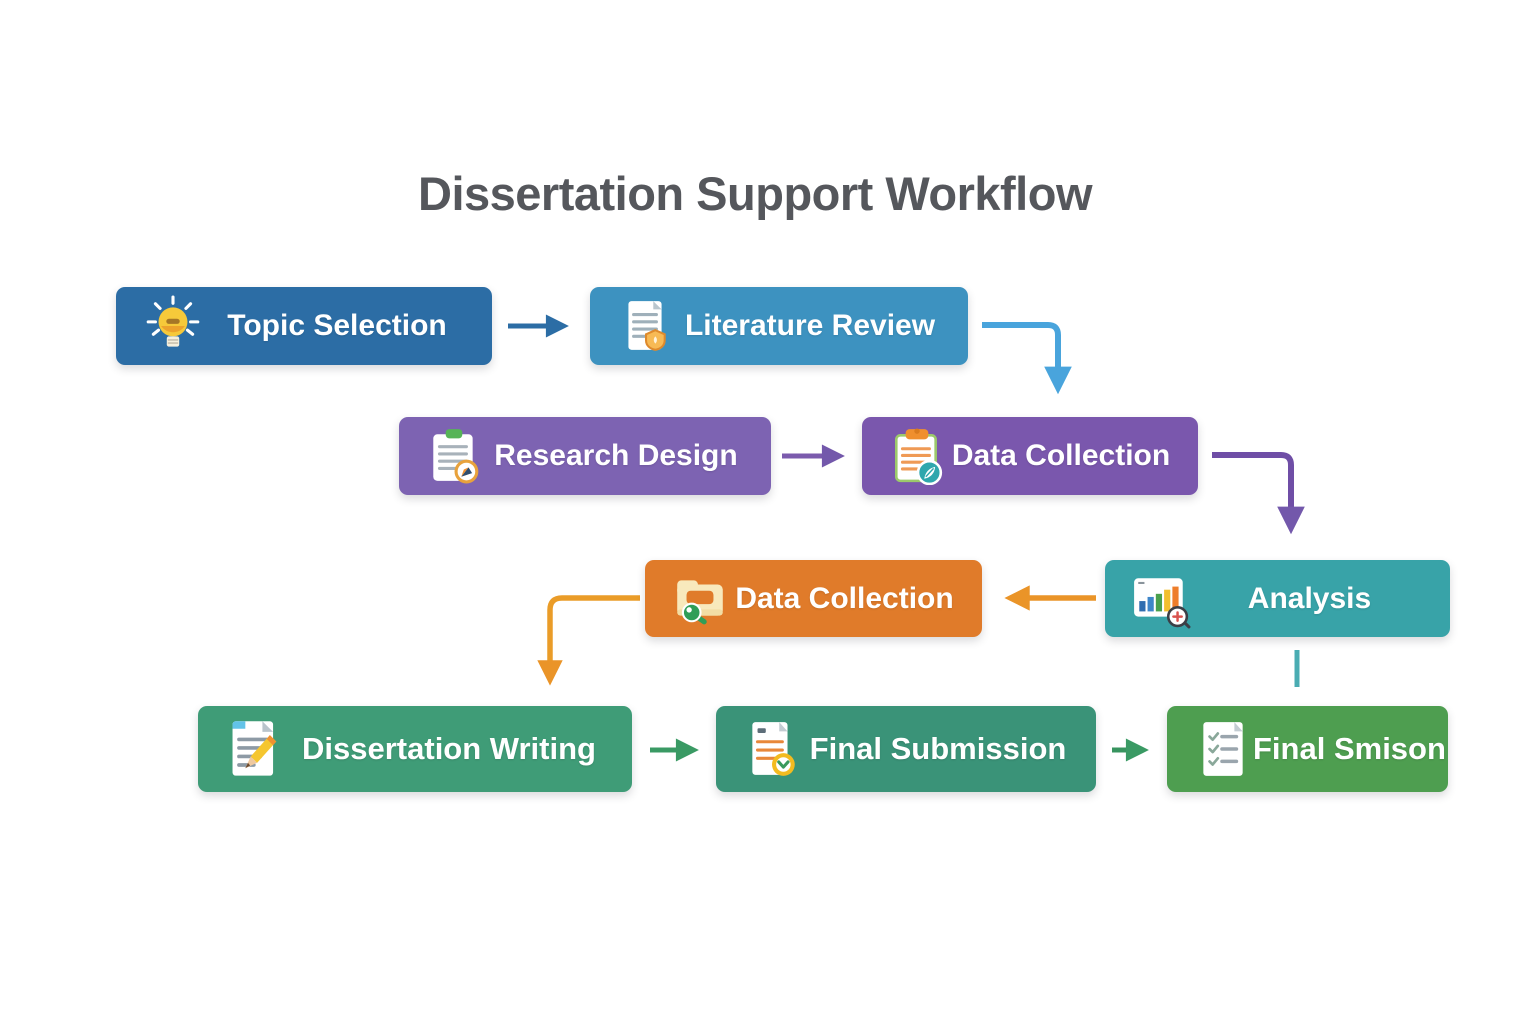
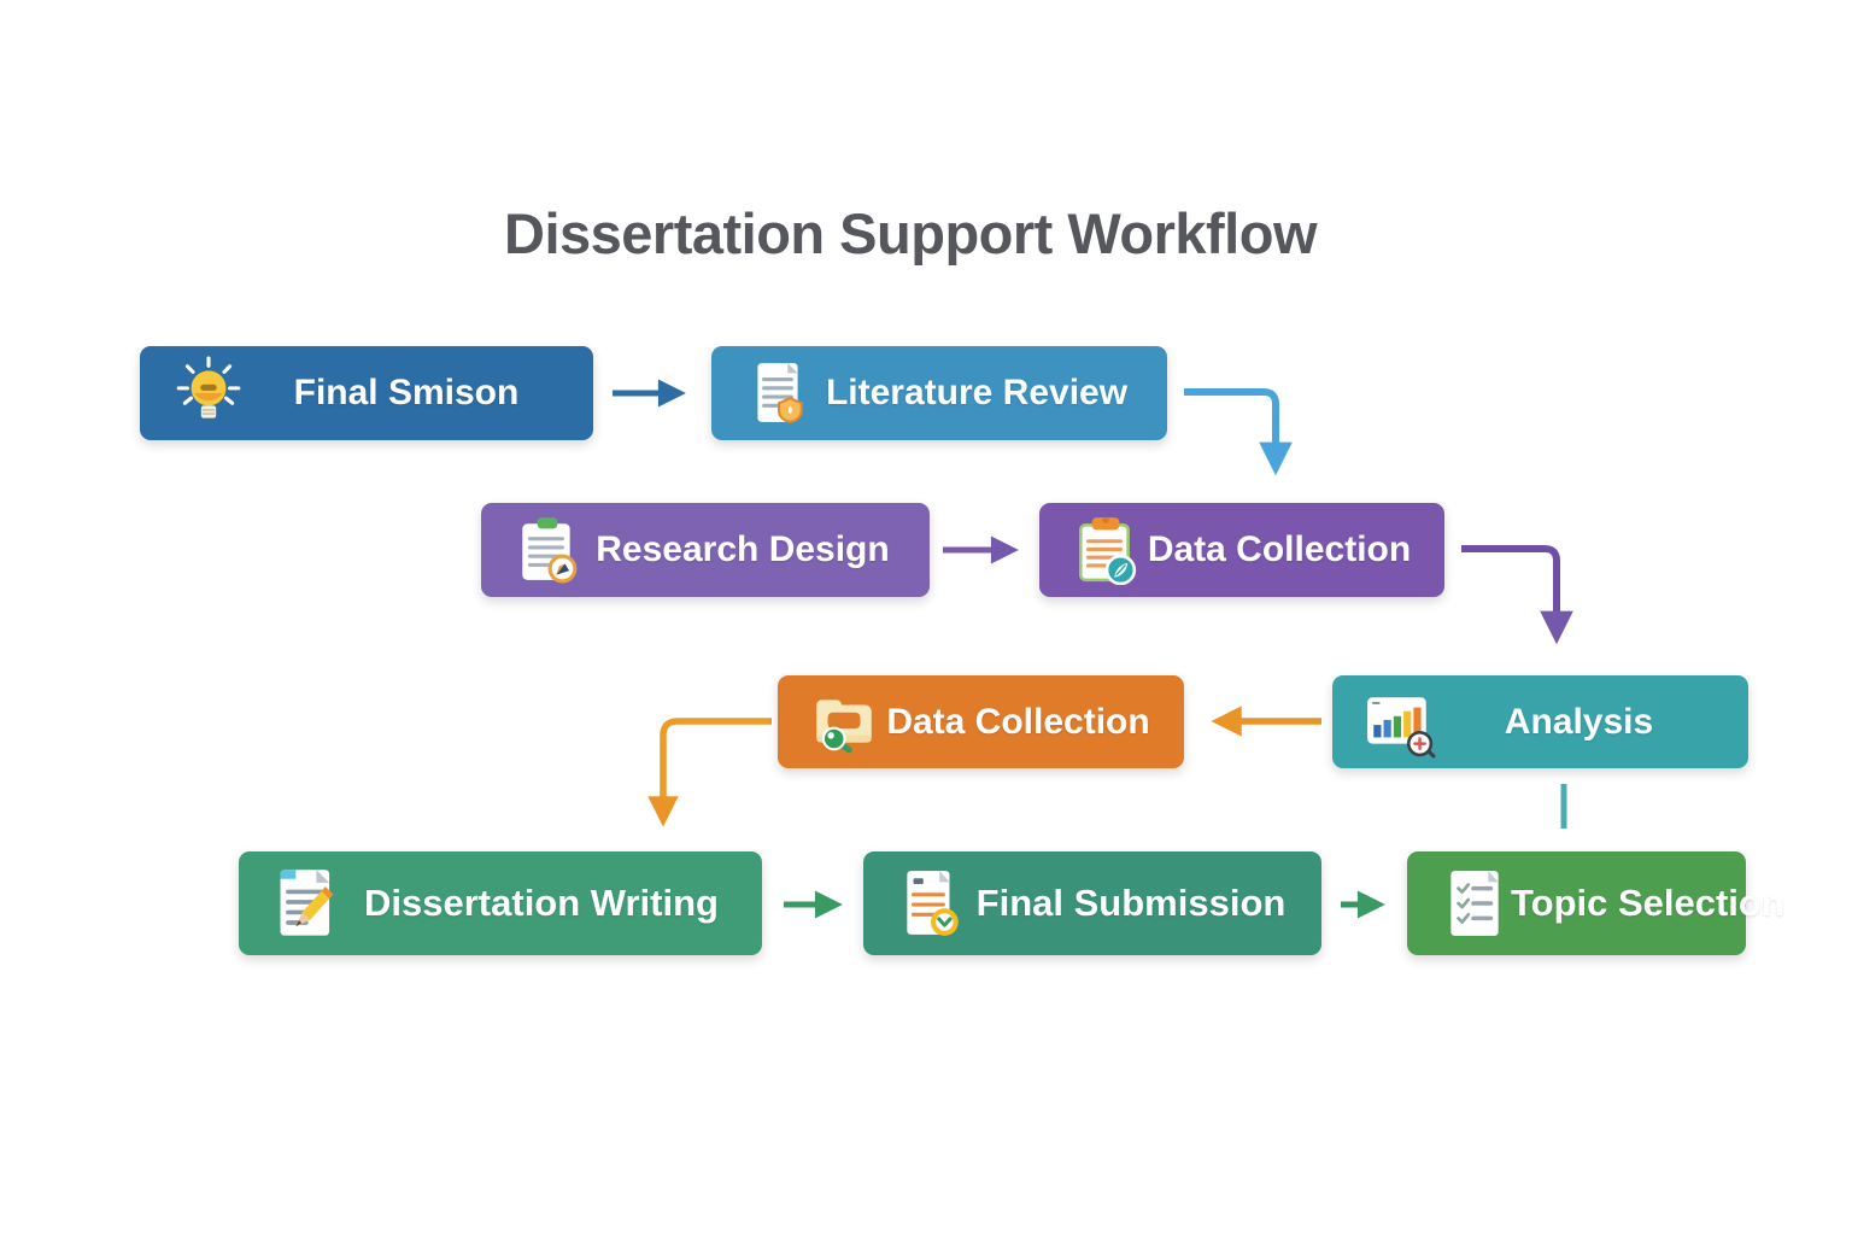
  Dissertation Support Workflow
- Topic Selection
+ Final Smison
  Literature Review
  Research Design
  Data Collection
  Data Collection
  Analysis
  Dissertation Writing
  Final Submission
- Final Smison
+ Topic Selection
